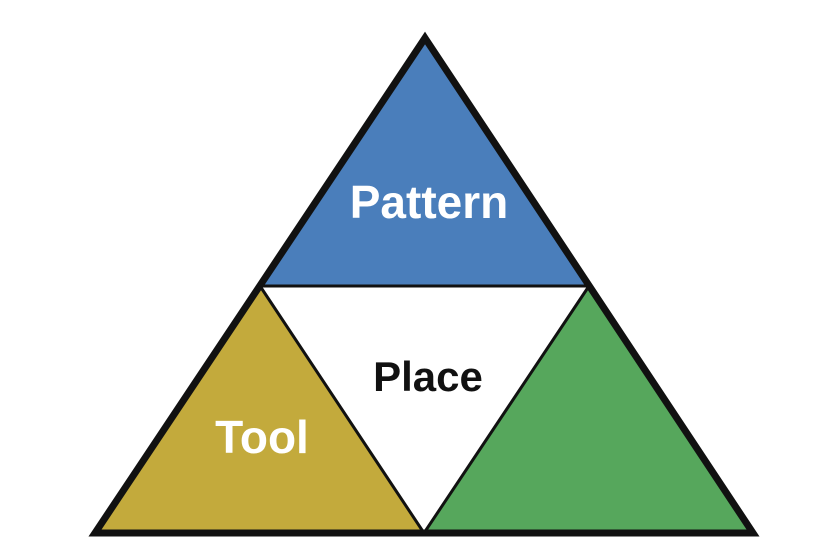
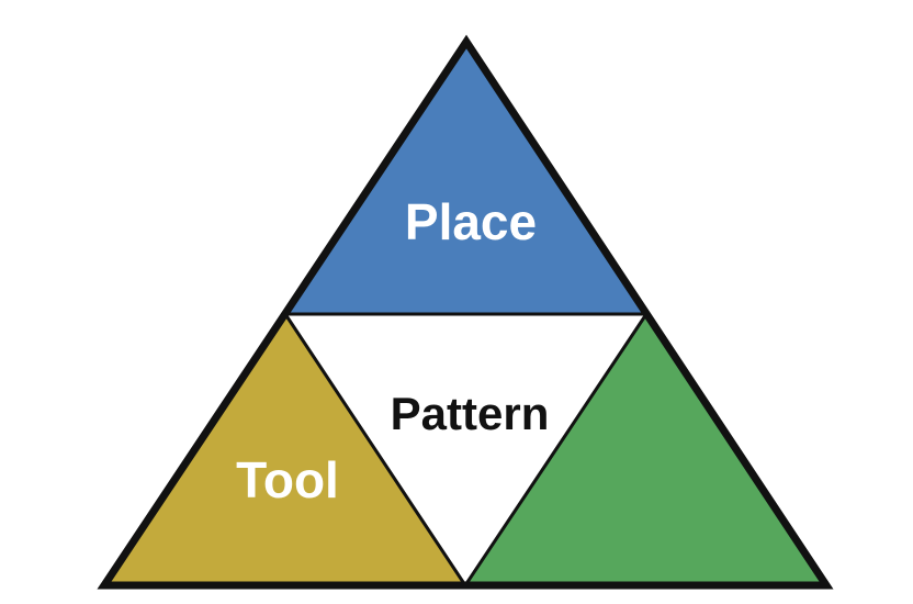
- Pattern
+ Place
  Tool
- Place
+ Pattern
